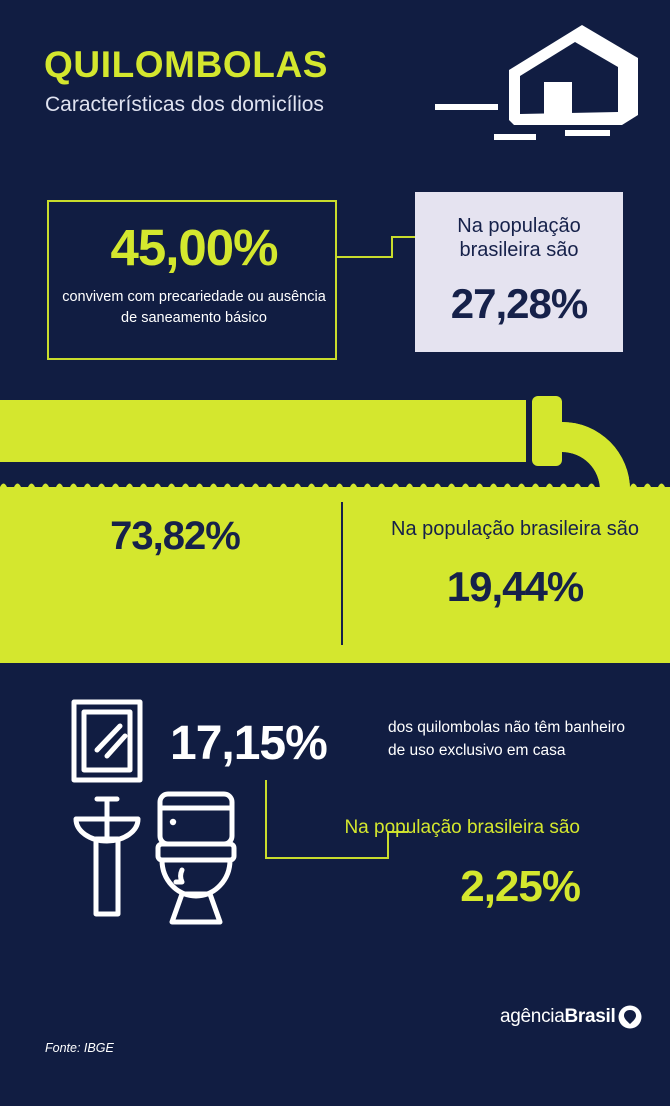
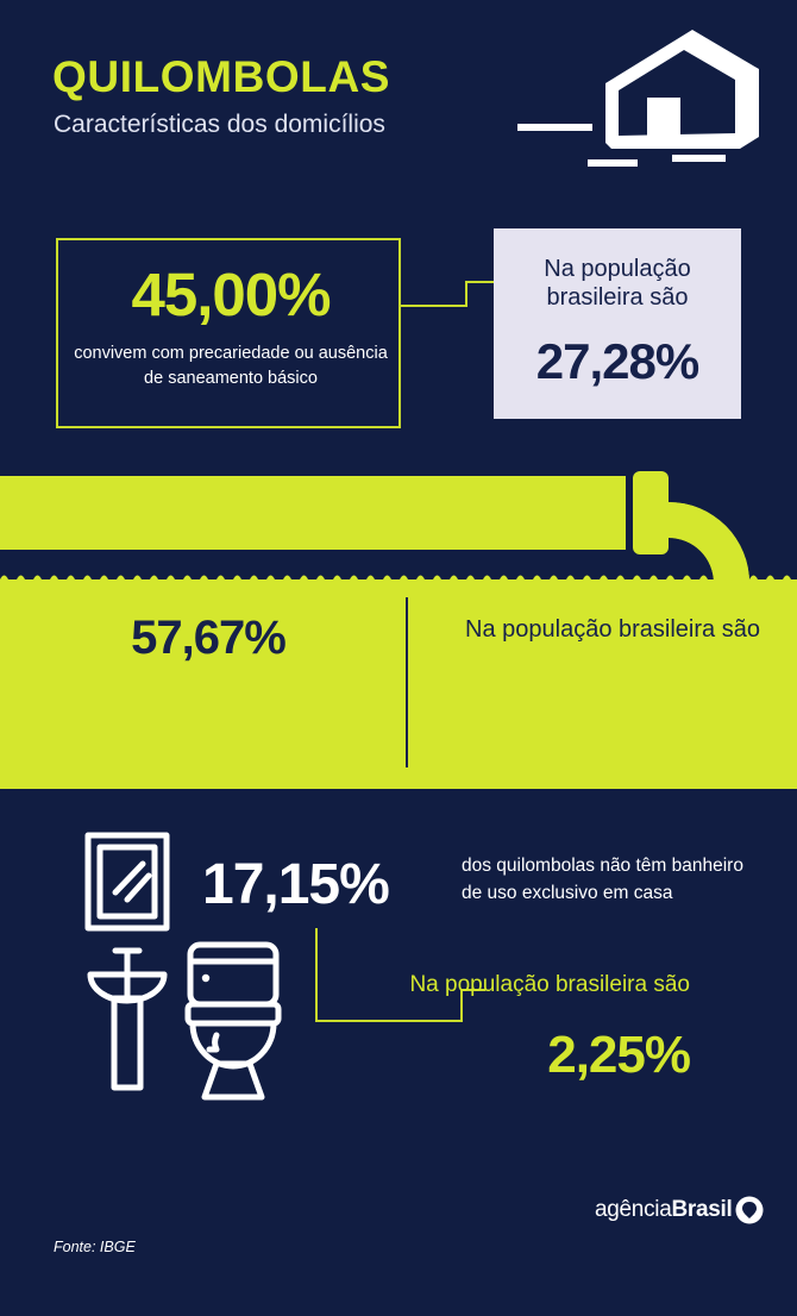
  QUILOMBOLAS
  Características dos domicílios
  45,00%
  convivem com precariedade ou ausência de saneamento básico
  Na população brasileira são
  27,28%
- 73,82%
+ 57,67%
  Na população brasileira são
- 19,44%
  17,15%
  dos quilombolas não têm banheiro de uso exclusivo em casa
  Na população brasileira são
  2,25%
  agência
  Brasil
  Fonte: IBGE
